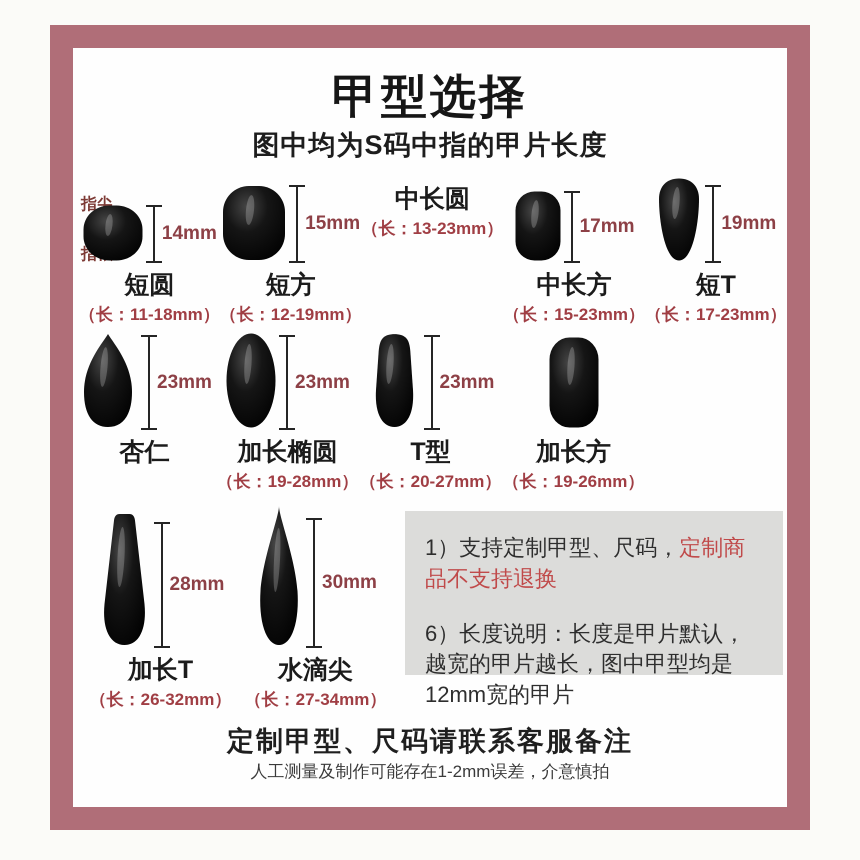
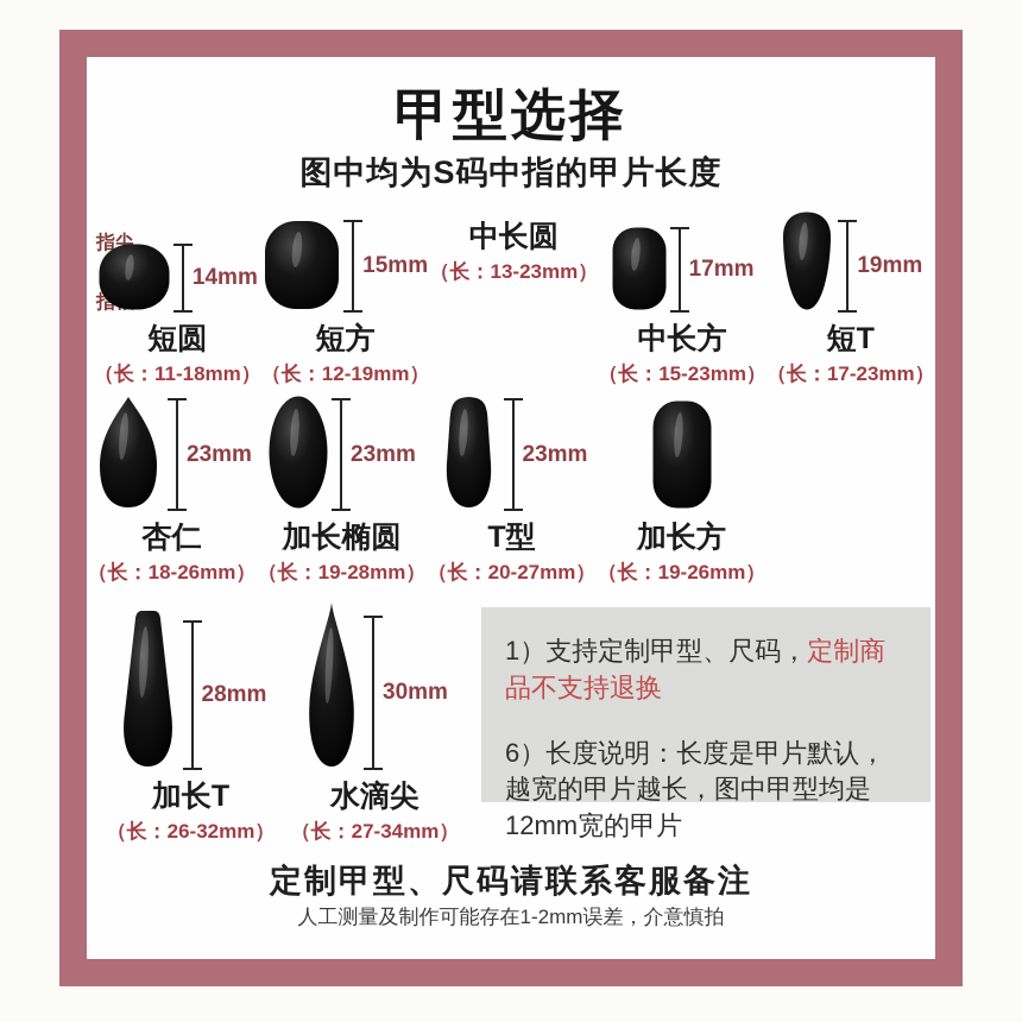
  甲型选择
  图中均为S码中指的甲片长度
  指尖
  14mm
  短圆
  （长：11-18mm）
  15mm
  短方
  （长：12-19mm）
  中长圆
  （长：13-23mm）
  17mm
  中长方
  （长：15-23mm）
  19mm
  短T
  （长：17-23mm）
  23mm
  杏仁
+ （长：18-26mm）
  23mm
  加长椭圆
  （长：19-28mm）
  23mm
  T型
  （长：20-27mm）
  加长方
  （长：19-26mm）
  28mm
  加长T
  （长：26-32mm）
  30mm
  水滴尖
  （长：27-34mm）
  1）支持定制甲型、尺码，定制商品不支持退换
  6）长度说明：长度是甲片默认，越宽的甲片越长，图中甲型均是12mm宽的甲片
  定制甲型、尺码请联系客服备注
  人工测量及制作可能存在1-2mm误差，介意慎拍
